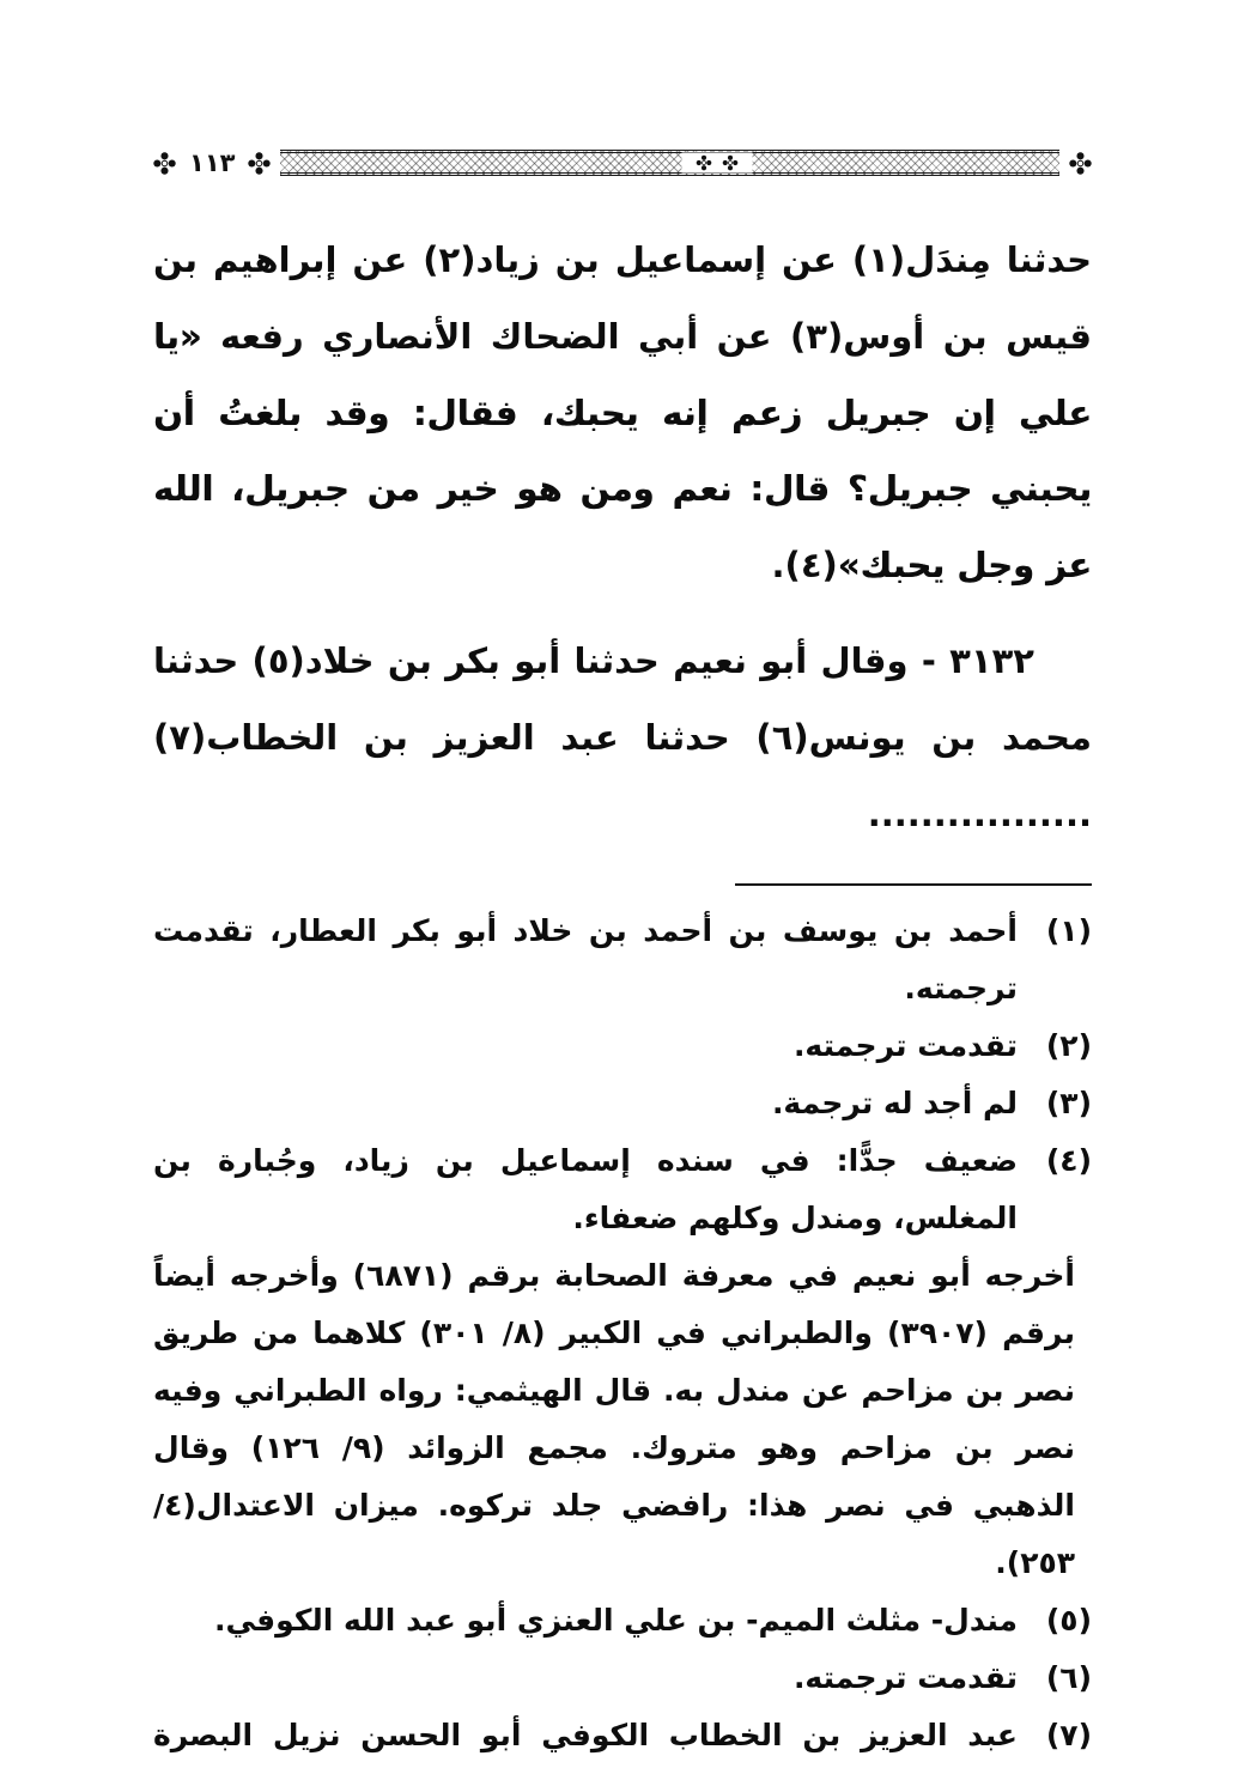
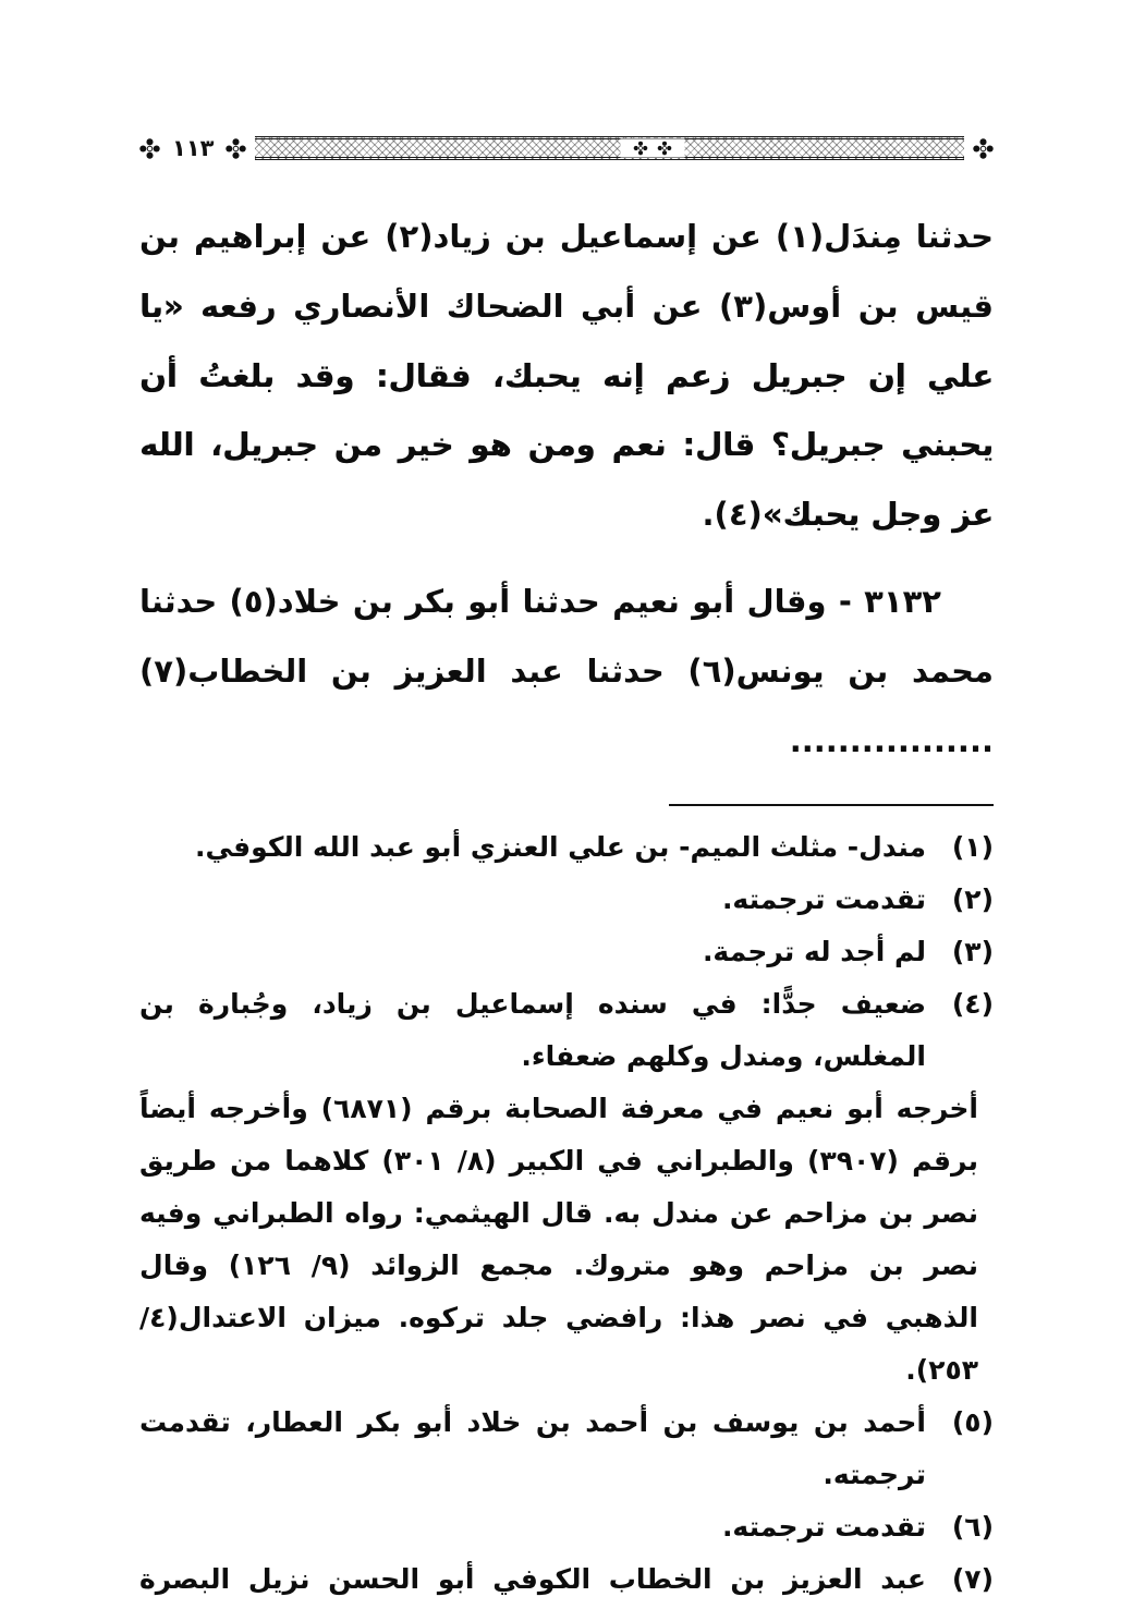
  ١١٣
  حدثنا مِندَل(١) عن إسماعيل بن زياد(٢) عن إبراهيم بن قيس بن أوس(٣) عن أبي الضحاك الأنصاري رفعه «يا علي إن جبريل زعم إنه يحبك، فقال: وقد بلغتُ أن يحبني جبريل؟ قال: نعم ومن هو خير من جبريل، الله عز وجل يحبك»(٤).
  ٣١٣٢ - وقال أبو نعيم حدثنا أبو بكر بن خلاد(٥) حدثنا محمد بن يونس(٦) حدثنا عبد العزيز بن الخطاب(٧) .................
  (١)
- أحمد بن يوسف بن أحمد بن خلاد أبو بكر العطار، تقدمت ترجمته.
+ مندل- مثلث الميم- بن علي العنزي أبو عبد الله الكوفي.
  (٢)
  تقدمت ترجمته.
  (٣)
  لم أجد له ترجمة.
  (٤)
  ضعيف جدًّا: في سنده إسماعيل بن زياد، وجُبارة بن المغلس، ومندل وكلهم ضعفاء.
  أخرجه أبو نعيم في معرفة الصحابة برقم (٦٨٧١) وأخرجه أيضاً برقم (٣٩٠٧) والطبراني في الكبير (٨/ ٣٠١) كلاهما من طريق نصر بن مزاحم عن مندل به. قال الهيثمي: رواه الطبراني وفيه نصر بن مزاحم وهو متروك. مجمع الزوائد (٩/ ١٢٦) وقال الذهبي في نصر هذا: رافضي جلد تركوه. ميزان الاعتدال(٤/ ٢٥٣).
  (٥)
- مندل- مثلث الميم- بن علي العنزي أبو عبد الله الكوفي.
+ أحمد بن يوسف بن أحمد بن خلاد أبو بكر العطار، تقدمت ترجمته.
  (٦)
  تقدمت ترجمته.
  (٧)
  عبد العزيز بن الخطاب الكوفي أبو الحسن نزيل البصرة
